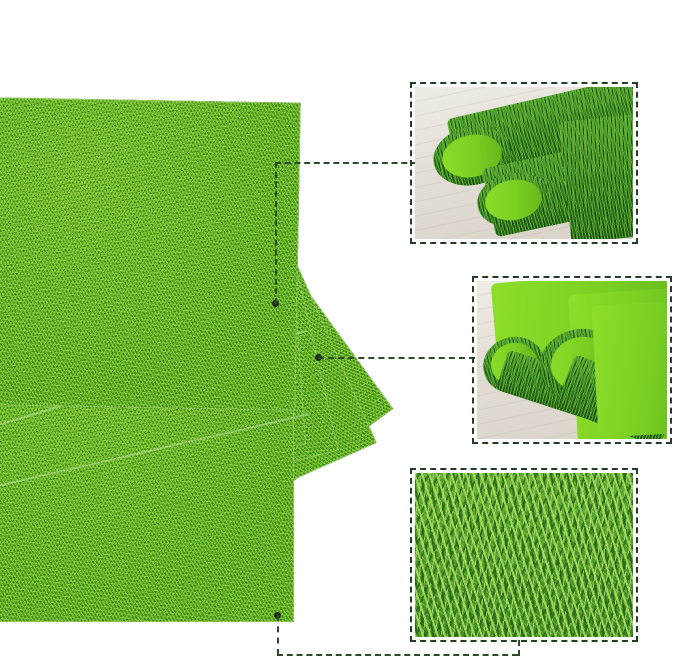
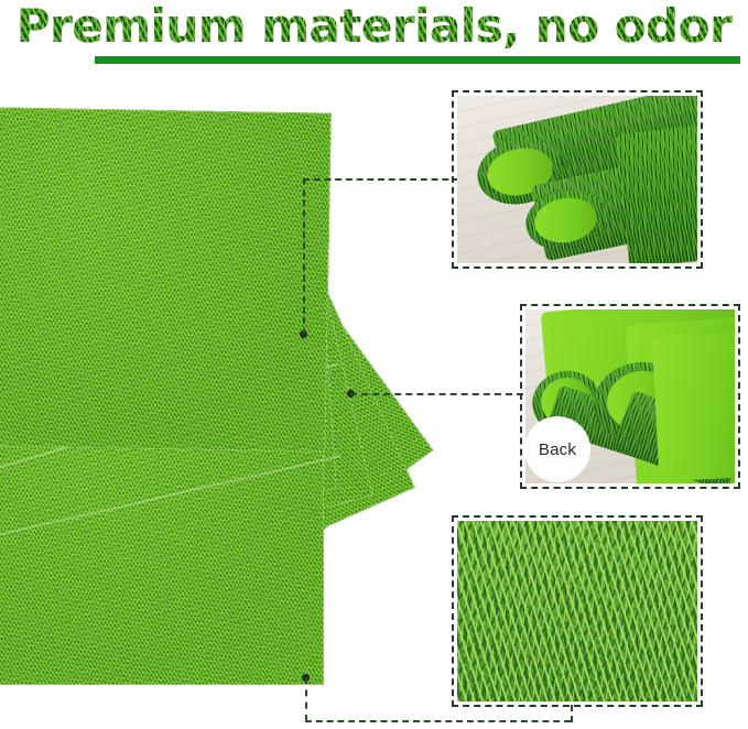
+ Premium materials, no odor
+ Back
